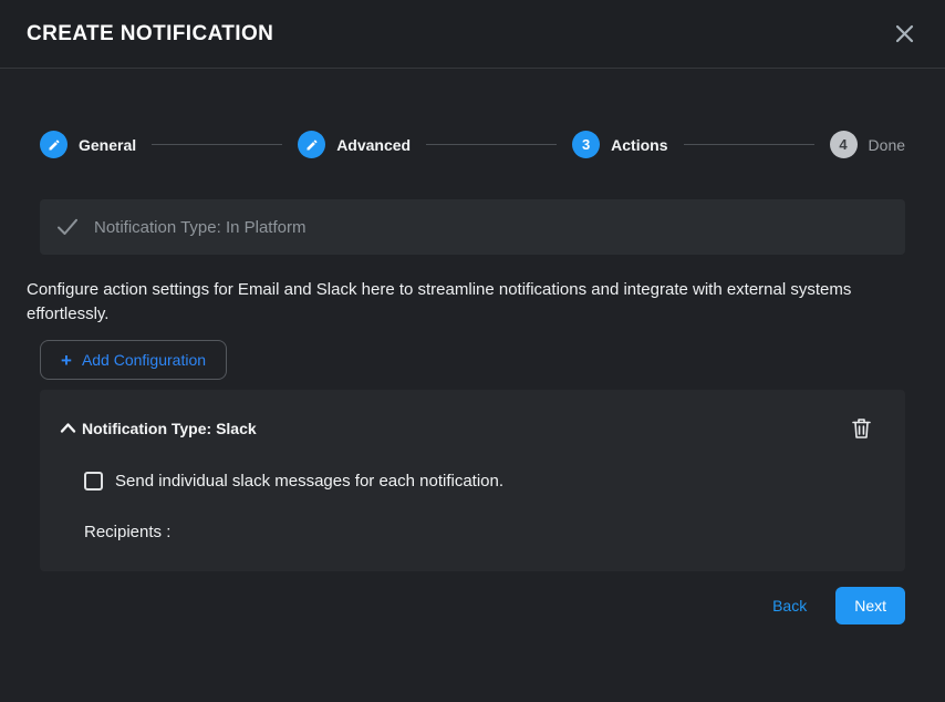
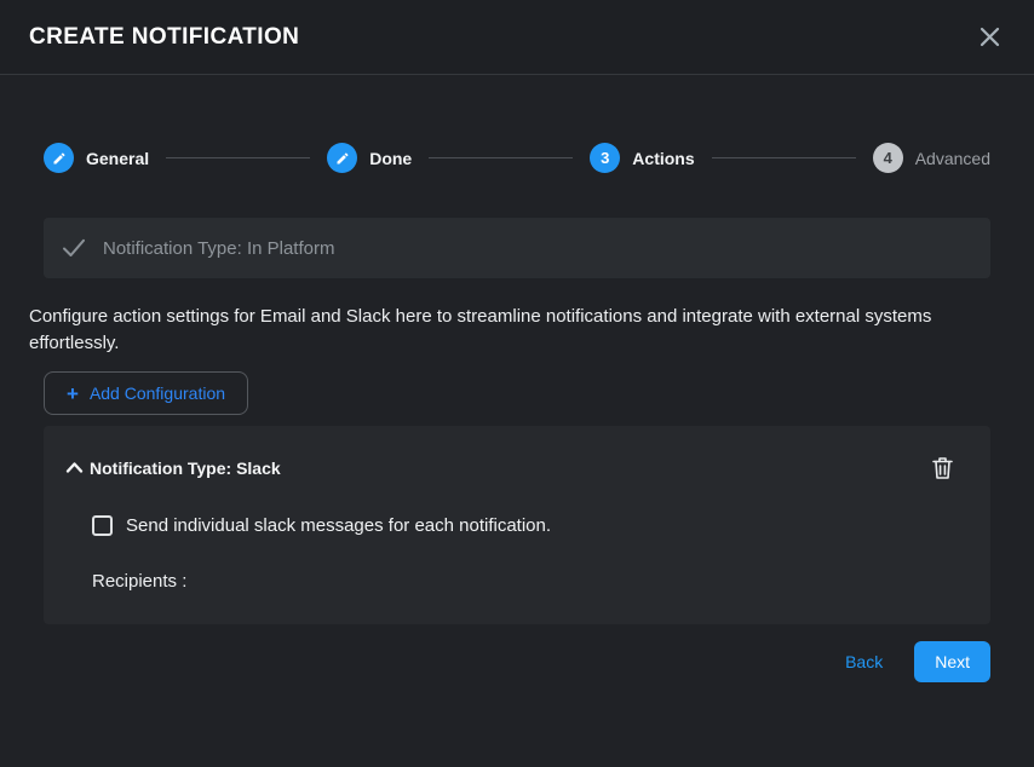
  CREATE NOTIFICATION
  General
- Advanced
+ Done
  3
  Actions
  4
- Done
+ Advanced
  Notification Type: In Platform
  Configure action settings for Email and Slack here to streamline notifications and integrate with external systems effortlessly.
  +
  Add Configuration
  Notification Type: Slack
  Send individual slack messages for each notification.
  Recipients :
  Back
  Next
